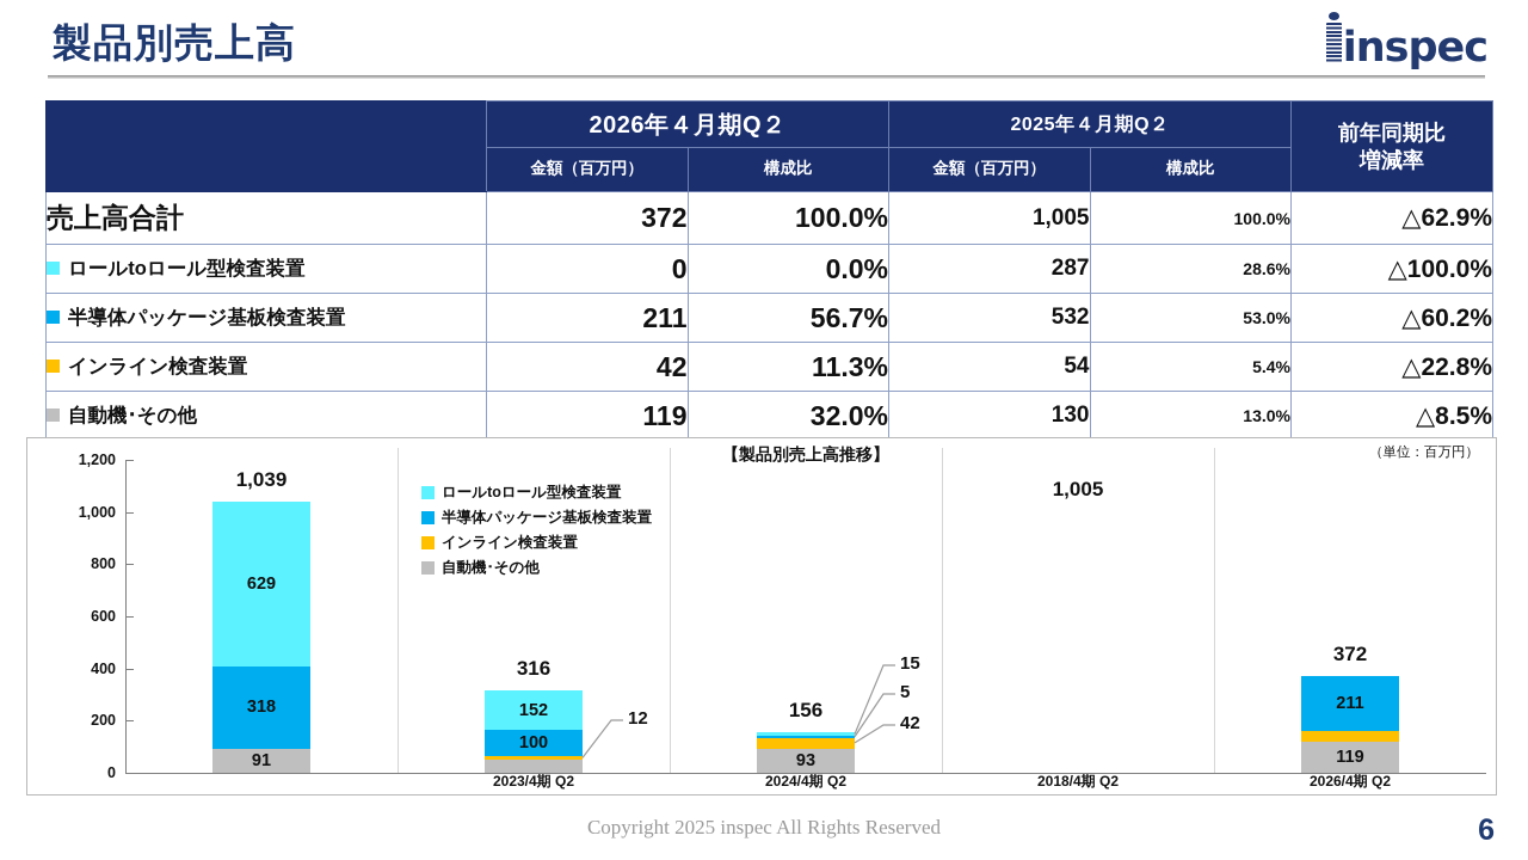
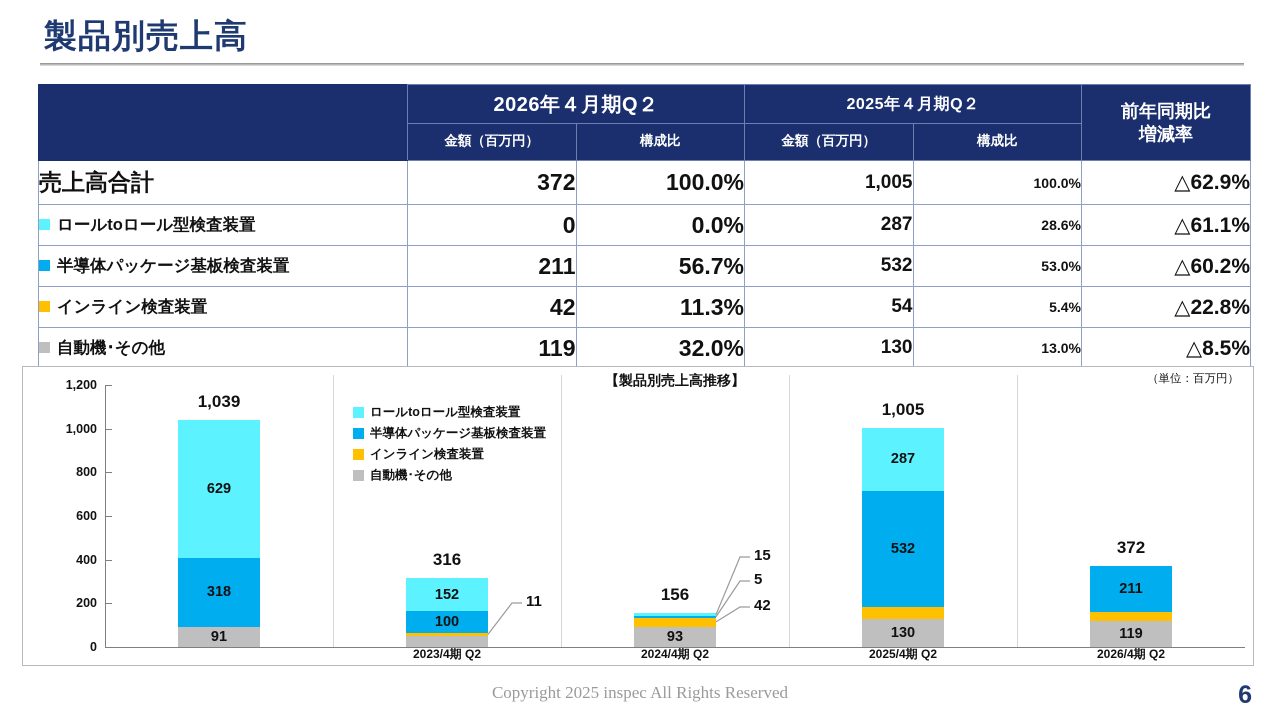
  製品別売上高
- inspec
  	2026年４月期Q２	2025年４月期Q２	前年同期比 増減率
  金額（百万円）	構成比	金額（百万円）	構成比
  売上高合計	372	100.0%	1,005	100.0%	△62.9%
- ロールtoロール型検査装置	0	0.0%	287	28.6%	△100.0%
+ ロールtoロール型検査装置	0	0.0%	287	28.6%	△61.1%
  半導体パッケージ基板検査装置	211	56.7%	532	53.0%	△60.2%
  インライン検査装置	42	11.3%	54	5.4%	△22.8%
  自動機･その他	119	32.0%	130	13.0%	△8.5%
  【製品別売上高推移】
  （単位：百万円）
  0
  200
  400
  600
  800
  1,000
  1,200
  629
  318
  91
  1,039
  152
  100
  316
  2023/4期 Q2
  93
  156
  2024/4期 Q2
+ 287
+ 532
+ 130
  1,005
- 2018/4期 Q2
+ 2025/4期 Q2
  211
  119
  372
  2026/4期 Q2
- 12
+ 11
  15
  5
  42
  ロールtoロール型検査装置
  半導体パッケージ基板検査装置
  インライン検査装置
  自動機･その他
  Copyright 2025 inspec All Rights Reserved
  6
